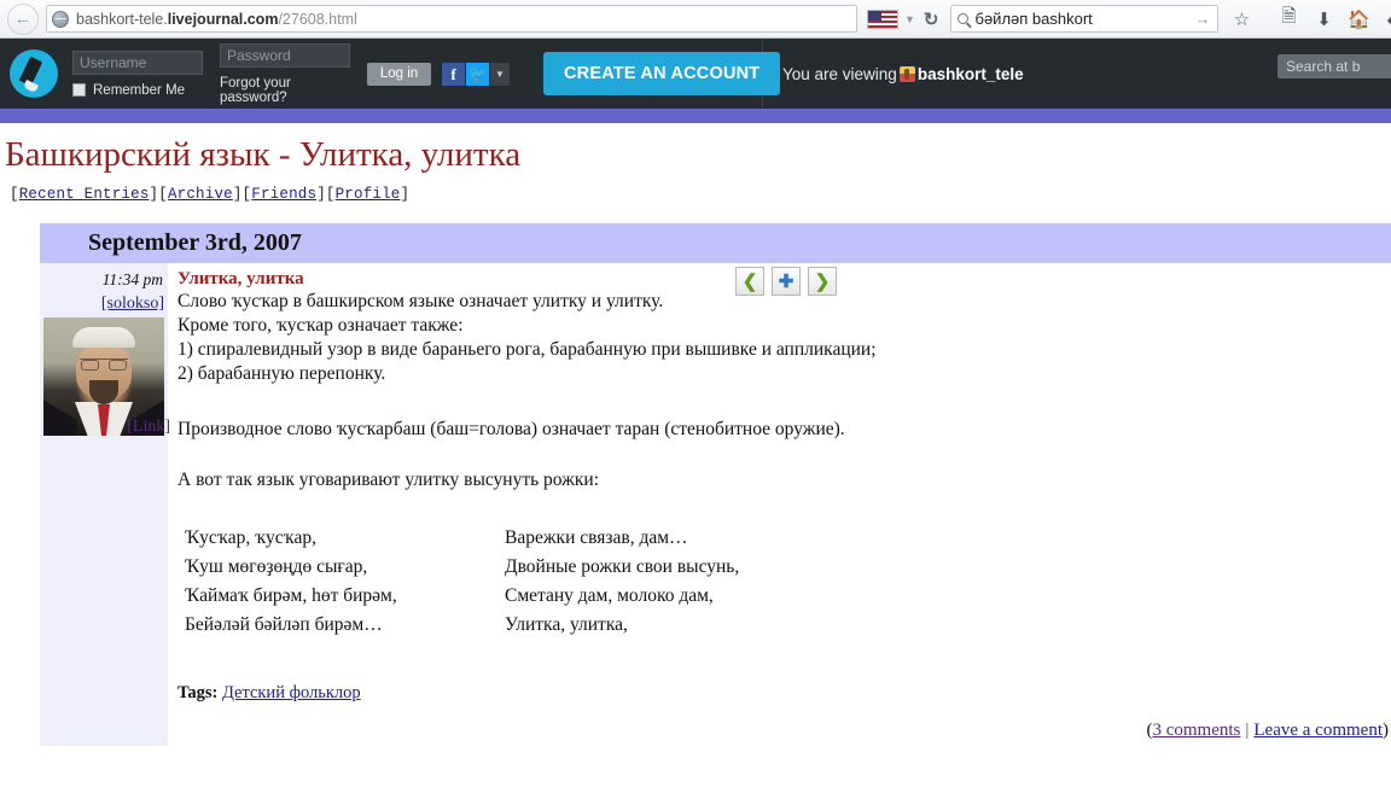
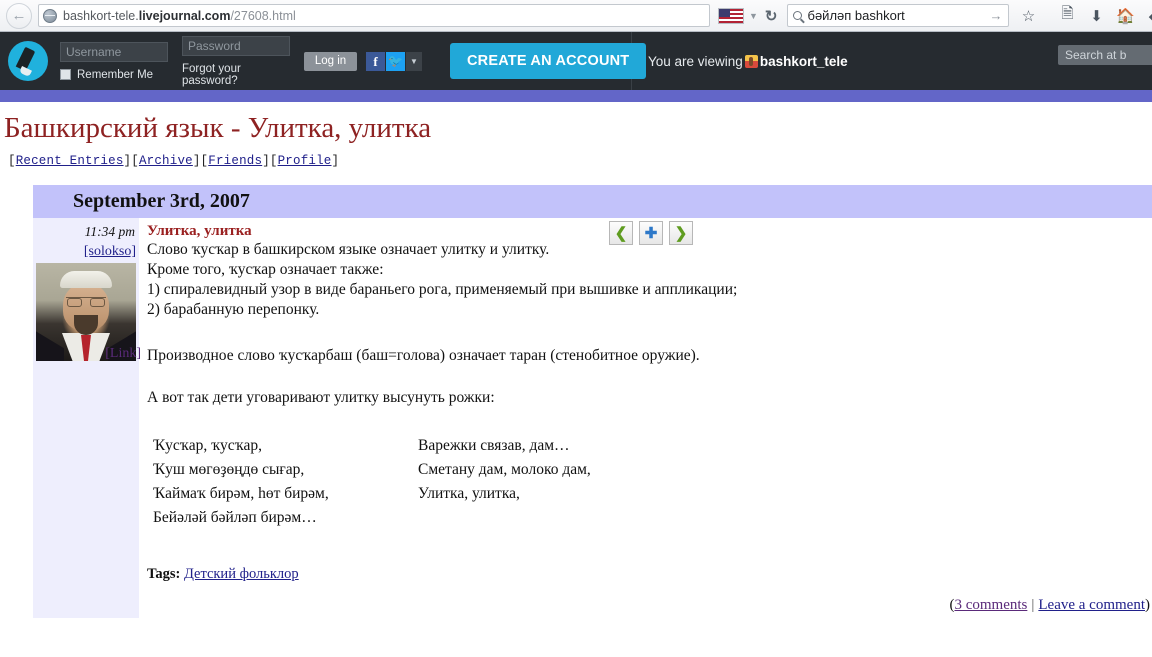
  ←
  bashkort-tele.livejournal.com/27608.html
  ▼
  ↻
  бәйләп bashkort
  →
  ☆
  🗎
  ⬇
  🏠
  Username
  Remember Me
  Password
  Forgot your password?
  Log in
  f
  🐦
  ▼
  CREATE AN ACCOUNT
  You are viewing bashkort_tele
  Search at b
  Башкирский язык - Улитка, улитка
  [Recent Entries][Archive][Friends][Profile]
  September 3rd, 2007
  11:34 pm
  [solokso]
  ❮
  ✚
  ❯
  Улитка, улитка
  Слово ҡусҡар в башкирском языке означает улитку и улитку.
  Кроме того, ҡусҡар означает также:
- 1) спиралевидный узор в виде бараньего рога, барабанную при вышивке и аппликации;
+ 1) спиралевидный узор в виде бараньего рога, применяемый при вышивке и аппликации;
  2) барабанную перепонку.
  [Link]
  Производное слово ҡусҡарбаш (баш=голова) означает таран (стенобитное оружие).
- А вот так язык уговаривают улитку высунуть рожки:
+ А вот так дети уговаривают улитку высунуть рожки:
  Ҡусҡар, ҡусҡар,
  Ҡуш мөгөҙөңдө сығар,
  Ҡаймаҡ бирәм, һөт бирәм,
  Бейәләй бәйләп бирәм…
  Варежки связав, дам…
- Двойные рожки свои высунь,
  Сметану дам, молоко дам,
  Улитка, улитка,
  Tags: Детский фольклор
  (3 comments | Leave a comment)
